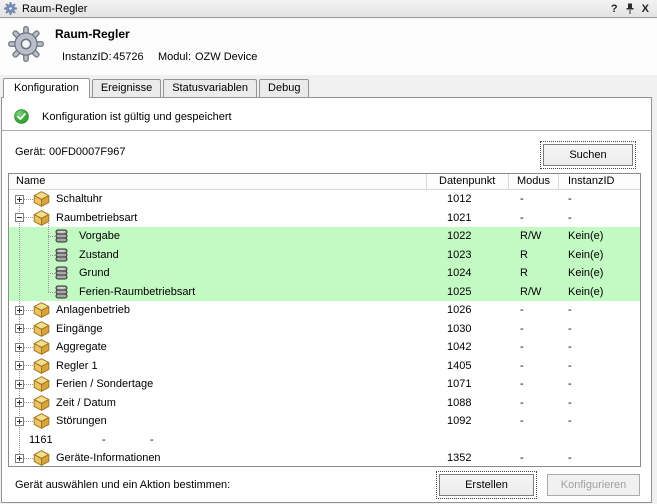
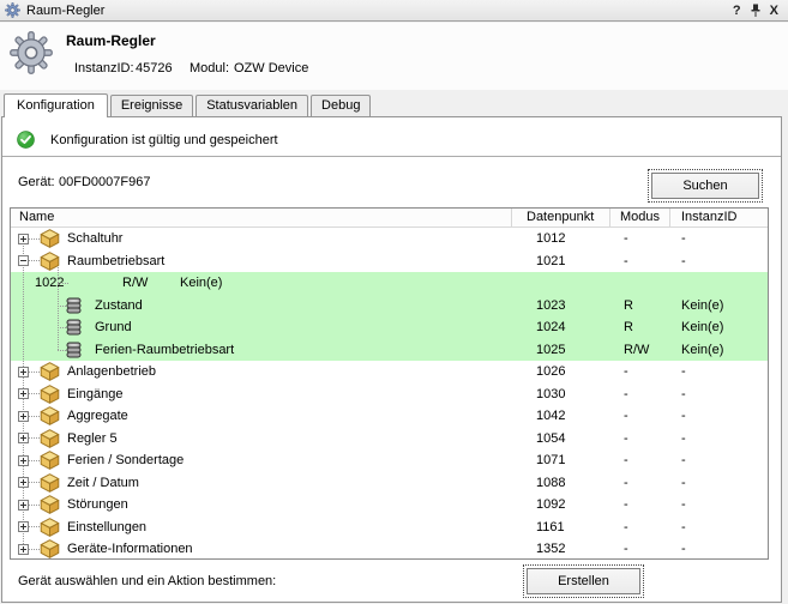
  Raum-Regler
  ?
  X
  Raum-Regler
  InstanzID:
  45726
  Modul:
  OZW Device
  Konfiguration
  Ereignisse
  Statusvariablen
  Debug
  Konfiguration ist gültig und gespeichert
  Gerät:
  00FD0007F967
  Suchen
  Name
  Datenpunkt
  Modus
  InstanzID
  Schaltuhr
  1012
  -
  -
  Raumbetriebsart
  1021
  -
  -
- Vorgabe
  1022
  R/W
  Kein(e)
  Zustand
  1023
  R
  Kein(e)
  Grund
  1024
  R
  Kein(e)
  Ferien-Raumbetriebsart
  1025
  R/W
  Kein(e)
  Anlagenbetrieb
  1026
  -
  -
  Eingänge
  1030
  -
  -
  Aggregate
  1042
  -
  -
- Regler 1
+ Regler 5
- 1405
+ 1054
  -
  -
  Ferien / Sondertage
  1071
  -
  -
  Zeit / Datum
  1088
  -
  -
  Störungen
  1092
  -
  -
+ Einstellungen
  1161
  -
  -
  Geräte-Informationen
  1352
  -
  -
  Gerät auswählen und ein Aktion bestimmen:
  Erstellen
- Konfigurieren
